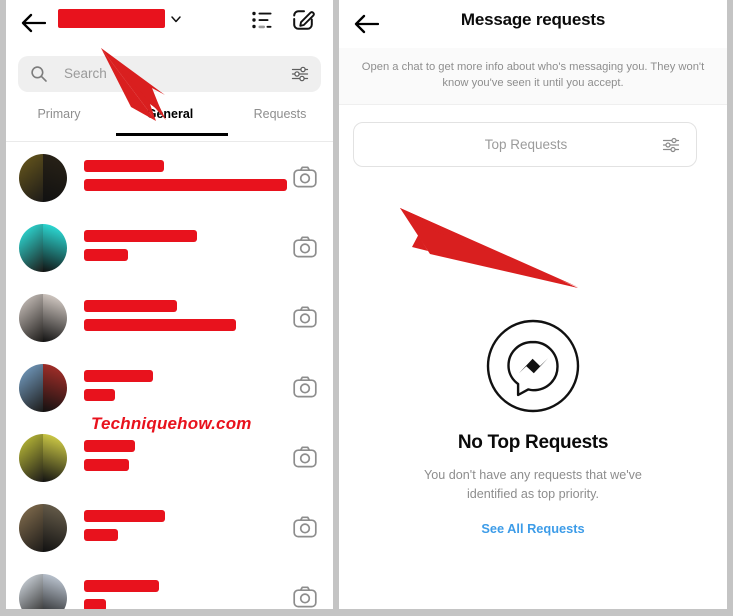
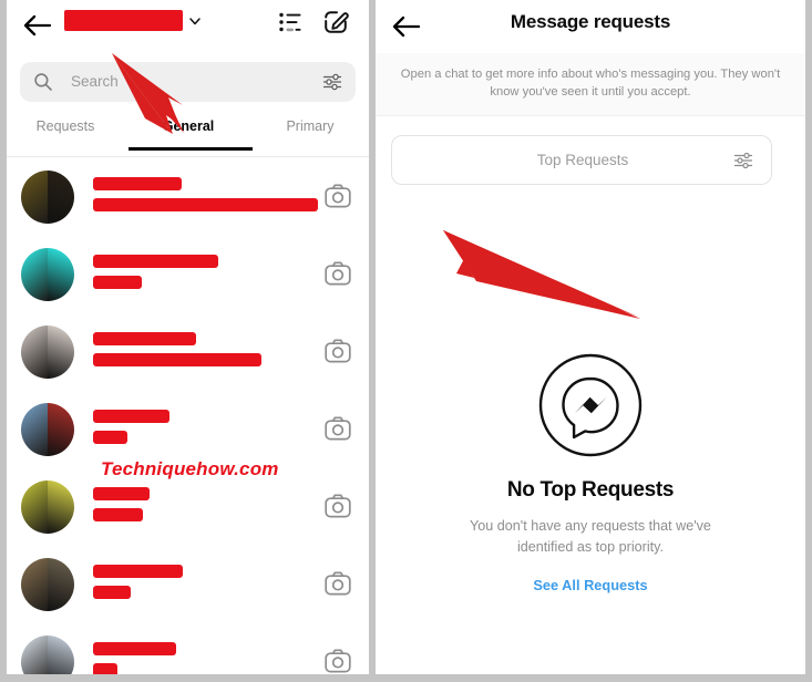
  Search
- Primary
+ Requests
  eneral
- Requests
+ Primary
  Techniquehow.com
  Message requests
  Open a chat to get more info about who's messaging you. They won't know you've seen it until you accept.
  Top Requests
  No Top Requests
  You don't have any requests that we've identified as top priority.
  See All Requests
